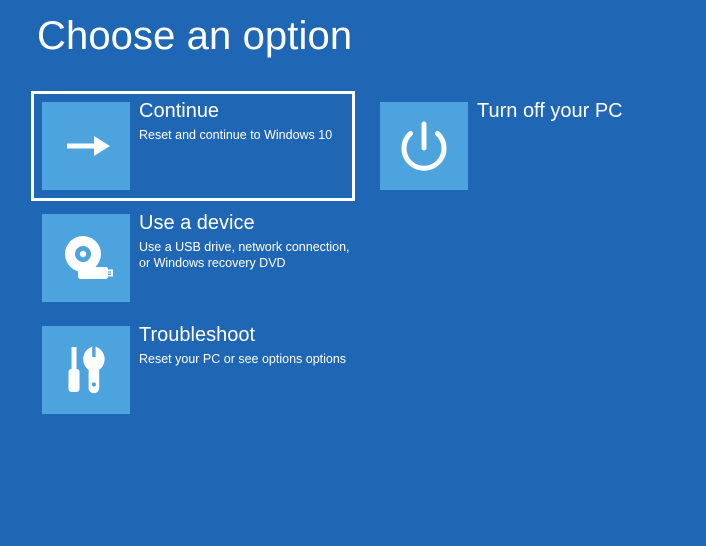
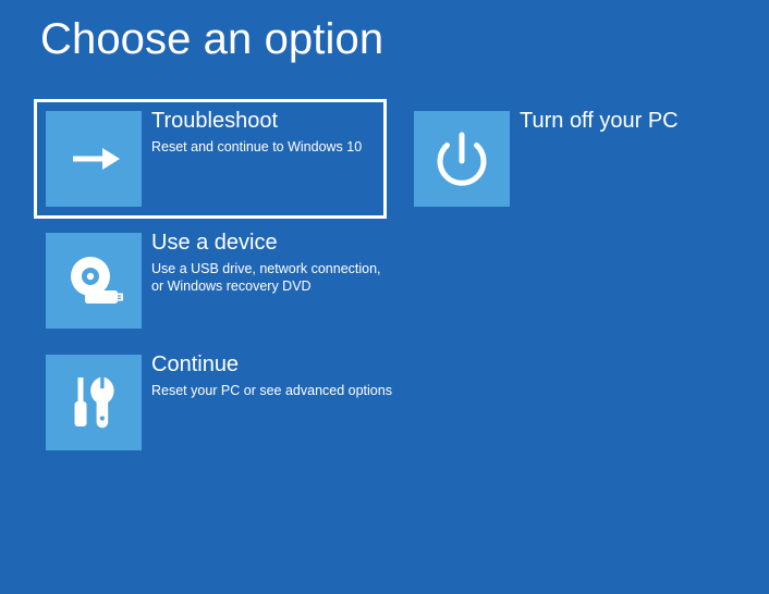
  Choose an option
- Continue
+ Troubleshoot
  Reset and continue to Windows 10
  Turn off your PC
  Use a device
  Use a USB drive, network connection,
  or Windows recovery DVD
- Troubleshoot
+ Continue
- Reset your PC or see options options
+ Reset your PC or see advanced options
